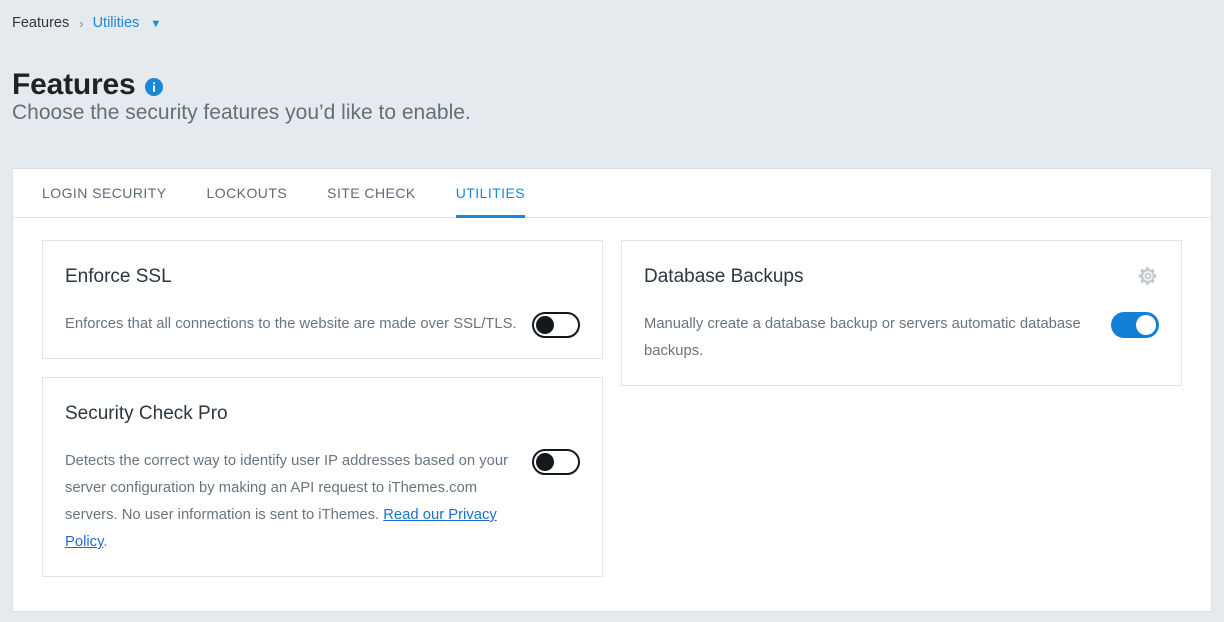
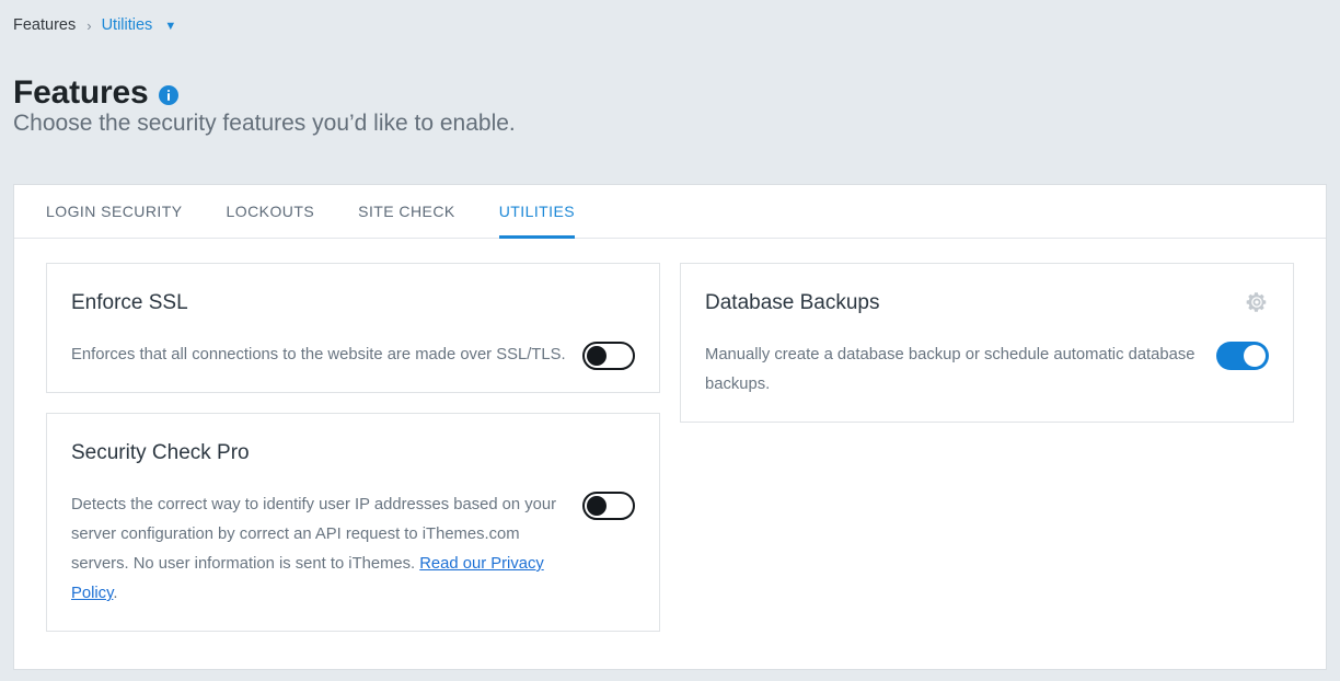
  Features
  ›
  Utilities
  ▼
  Features
  Choose the security features you’d like to enable.
  LOGIN SECURITY
  LOCKOUTS
  SITE CHECK
  UTILITIES
  Enforce SSL
  Enforces that all connections to the website are made over SSL/TLS.
  Security Check Pro
- Detects the correct way to identify user IP addresses based on your server configuration by making an API request to iThemes.com servers. No user information is sent to iThemes. Read our Privacy Policy.
+ Detects the correct way to identify user IP addresses based on your server configuration by correct an API request to iThemes.com servers. No user information is sent to iThemes. Read our Privacy Policy.
  Database Backups
- Manually create a database backup or servers automatic database backups.
+ Manually create a database backup or schedule automatic database backups.
